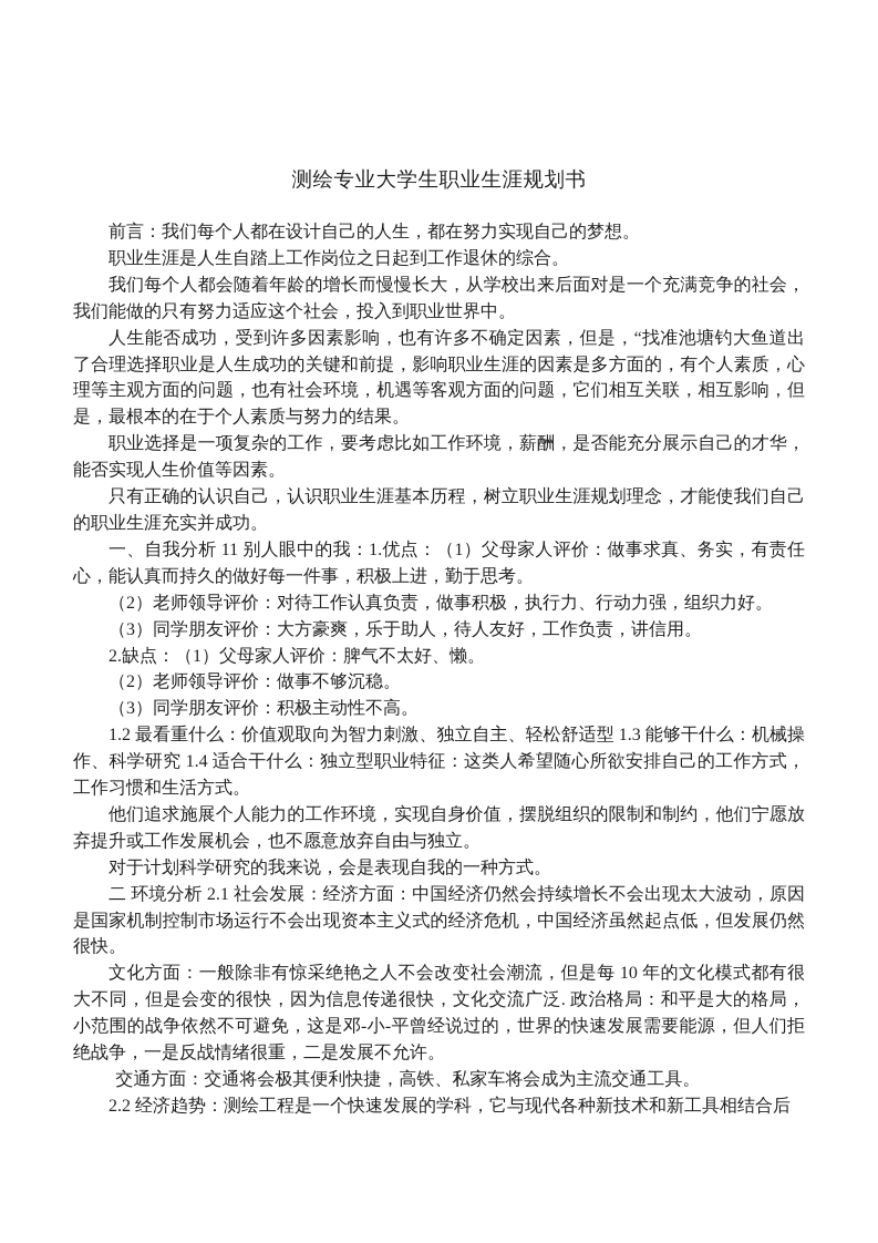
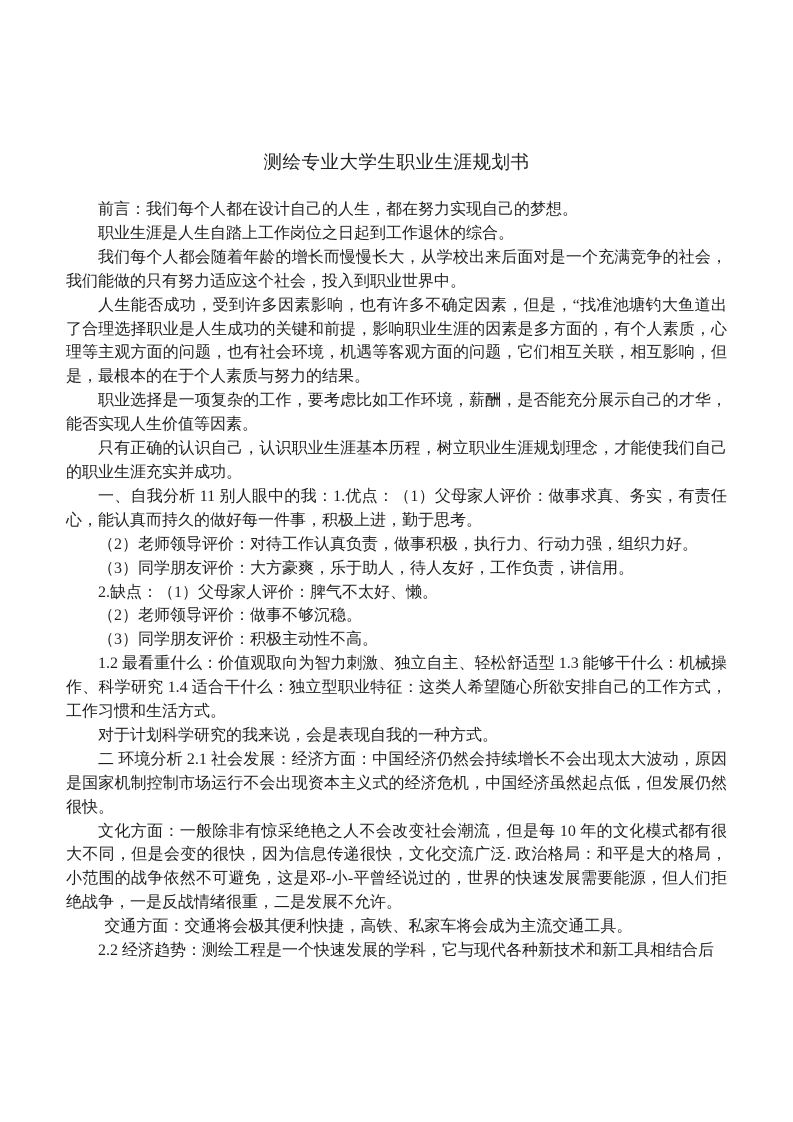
  测绘专业大学生职业生涯规划书
  前言：我们每个人都在设计自己的人生，都在努力实现自己的梦想。
  职业生涯是人生自踏上工作岗位之日起到工作退休的综合。
  我们每个人都会随着年龄的增长而慢慢长大，从学校出来后面对是一个充满竞争的社会，我们能做的只有努力适应这个社会，投入到职业世界中。
  人生能否成功，受到许多因素影响，也有许多不确定因素，但是，“找准池塘钓大鱼道出了合理选择职业是人生成功的关键和前提，影响职业生涯的因素是多方面的，有个人素质，心理等主观方面的问题，也有社会环境，机遇等客观方面的问题，它们相互关联，相互影响，但是，最根本的在于个人素质与努力的结果。
  职业选择是一项复杂的工作，要考虑比如工作环境，薪酬，是否能充分展示自己的才华，能否实现人生价值等因素。
  只有正确的认识自己，认识职业生涯基本历程，树立职业生涯规划理念，才能使我们自己的职业生涯充实并成功。
  一、自我分析 11 别人眼中的我：1.优点：（1）父母家人评价：做事求真、务实，有责任心，能认真而持久的做好每一件事，积极上进，勤于思考。
  （2）老师领导评价：对待工作认真负责，做事积极，执行力、行动力强，组织力好。
  （3）同学朋友评价：大方豪爽，乐于助人，待人友好，工作负责，讲信用。
  2.缺点：（1）父母家人评价：脾气不太好、懒。
  （2）老师领导评价：做事不够沉稳。
  （3）同学朋友评价：积极主动性不高。
  1.2 最看重什么：价值观取向为智力刺激、独立自主、轻松舒适型 1.3 能够干什么：机械操作、科学研究 1.4 适合干什么：独立型职业特征：这类人希望随心所欲安排自己的工作方式，工作习惯和生活方式。
- 他们追求施展个人能力的工作环境，实现自身价值，摆脱组织的限制和制约，他们宁愿放弃提升或工作发展机会，也不愿意放弃自由与独立。
  对于计划科学研究的我来说，会是表现自我的一种方式。
  二 环境分析 2.1 社会发展：经济方面：中国经济仍然会持续增长不会出现太大波动，原因是国家机制控制市场运行不会出现资本主义式的经济危机，中国经济虽然起点低，但发展仍然很快。
  文化方面：一般除非有惊采绝艳之人不会改变社会潮流，但是每 10 年的文化模式都有很大不同，但是会变的很快，因为信息传递很快，文化交流广泛. 政治格局：和平是大的格局，小范围的战争依然不可避免，这是邓-小-平曾经说过的，世界的快速发展需要能源，但人们拒绝战争，一是反战情绪很重，二是发展不允许。
  交通方面：交通将会极其便利快捷，高铁、私家车将会成为主流交通工具。
  2.2 经济趋势：测绘工程是一个快速发展的学科，它与现代各种新技术和新工具相结合后
